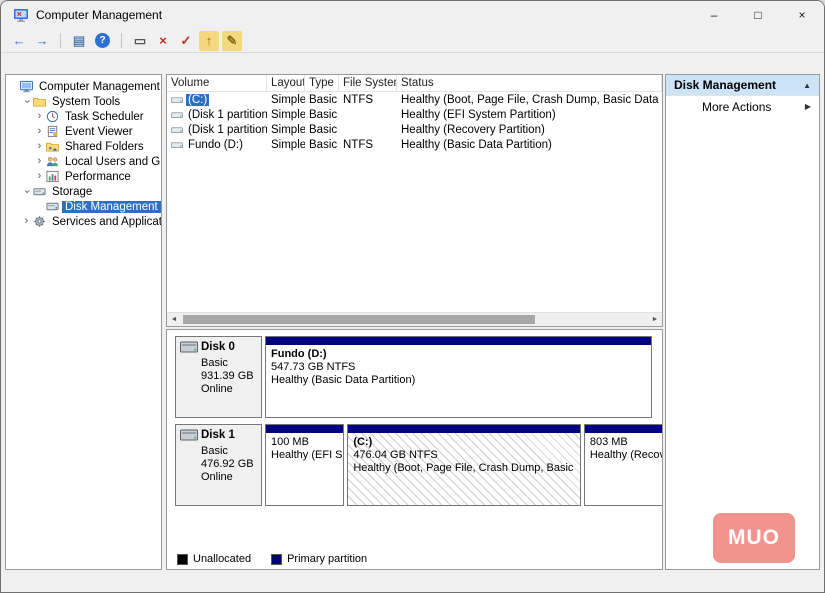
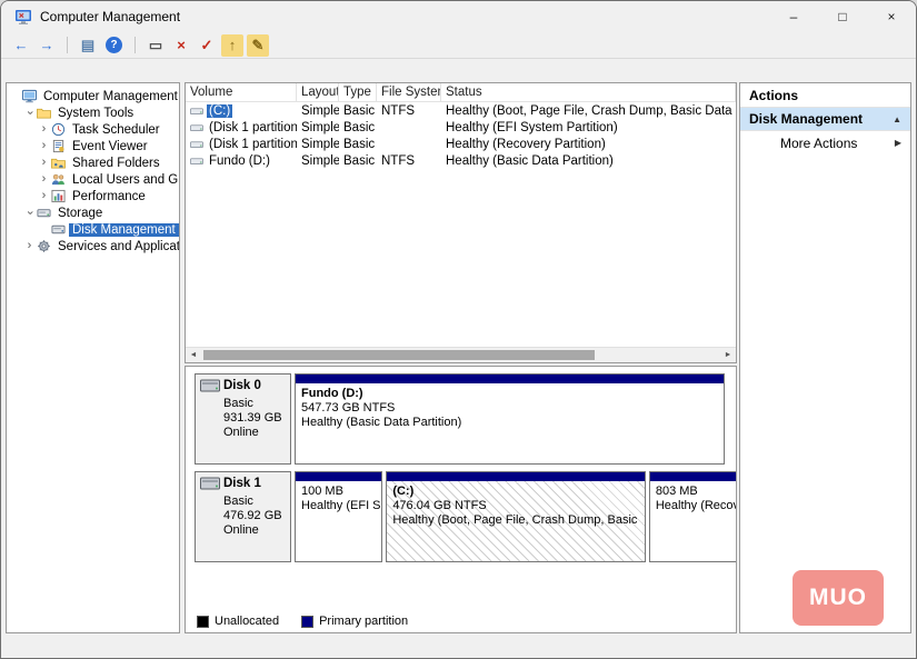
  Computer Management
  –
  □
  ×
  ←
  →
  ▤
  ?
  ▭
  ×
  ✓
  ↑
  ✎
  Computer Management
  System Tools
  ›
  Task Scheduler
  ›
  Event Viewer
  ›
  Shared Folders
  ›
  Local Users and G
  ›
  Performance
  Storage
  Disk Management
  ›
  Services and Applicat
  Volume
  Layout
  Type
  File Syste
  Status
  (C:)
  Simple
  Basic
  NTFS
  Healthy (Boot, Page File, Crash Dump, Basic Data
  (Disk 1 partition
  Simple
  Basic
  Healthy (EFI System Partition)
  (Disk 1 partition
  Simple
  Basic
  Healthy (Recovery Partition)
  Fundo (D:)
  Simple
  Basic
  NTFS
  Healthy (Basic Data Partition)
  Disk 0
  Basic
  931.39 GB
  Online
  Fundo (D:)
  547.73 GB NTFS
  Healthy (Basic Data Partition)
  Disk 1
  Basic
  476.92 GB
  Online
  100 MB
  Healthy (EFI S
  (C:)
  476.04 GB NTFS
  Healthy (Boot, Page File, Crash Dump, Basic
  803 MB
  Unallocated
  Primary partition
+ Actions
  Disk Management
  ▲
  More Actions
  ▶
  MUO
